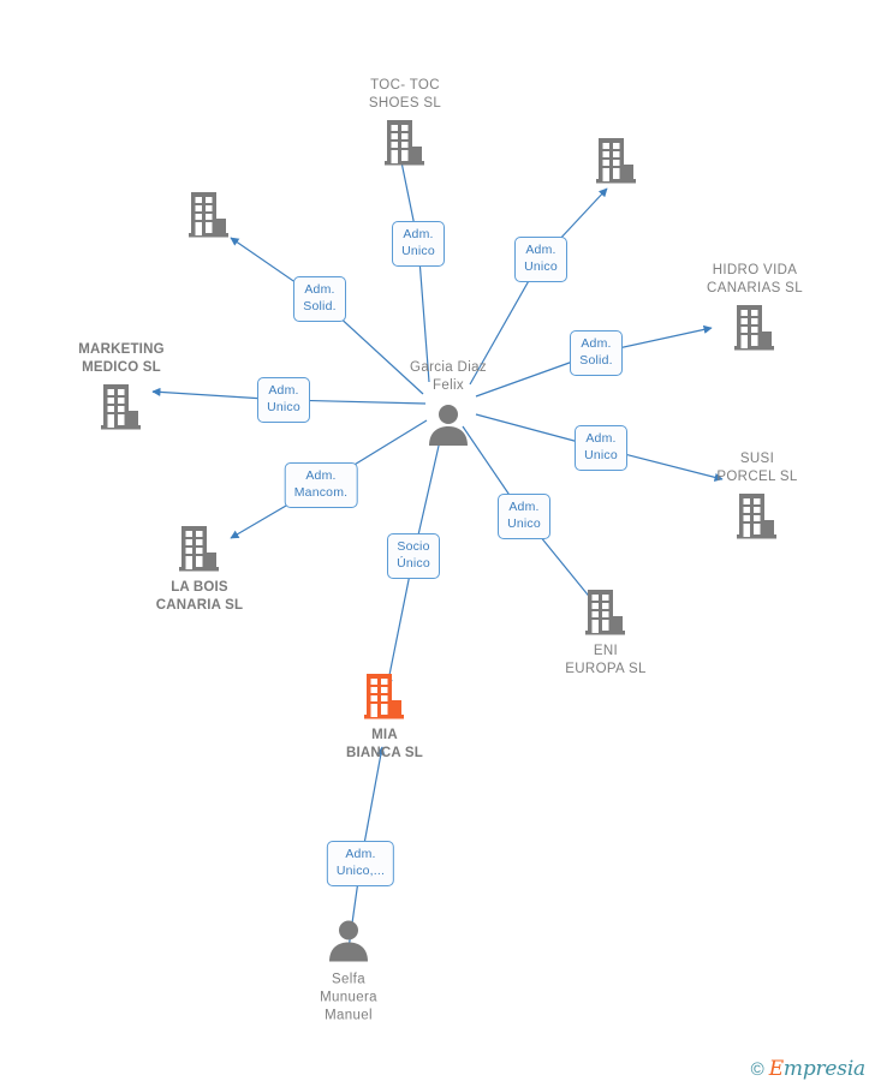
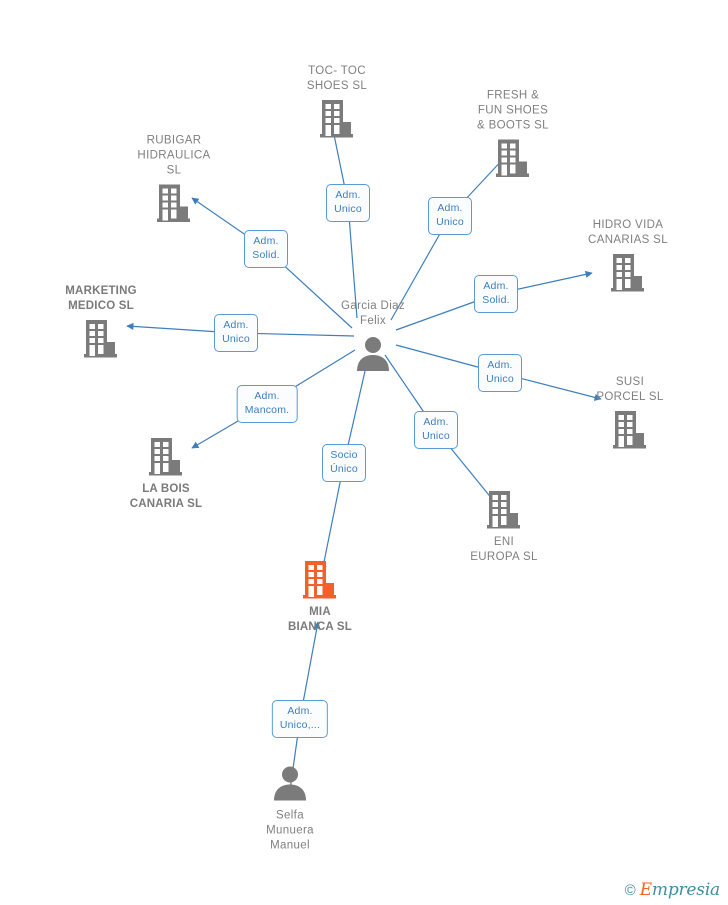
  TOC- TOC
  SHOES SL
+ FRESH &
+ FUN SHOES
+ & BOOTS SL
+ RUBIGAR
+ HIDRAULICA
+ SL
  HIDRO VIDA
  CANARIAS SL
  MARKETING
  MEDICO SL
  Garcia Diaz
  Felix
  SUSI
  PORCEL SL
  LA BOIS
  CANARIA SL
  ENI
  EUROPA SL
  MIA
  BIANCA SL
  Selfa
  Munuera
  Manuel
  Adm.
  Unico
  Adm.
  Unico
  Adm.
  Solid.
  Adm.
  Solid.
  Adm.
  Unico
  Adm.
  Unico
  Adm.
  Mancom.
  Adm.
  Unico
  Socio
  Único
  Adm.
  Unico,...
  ©
  Empresia
